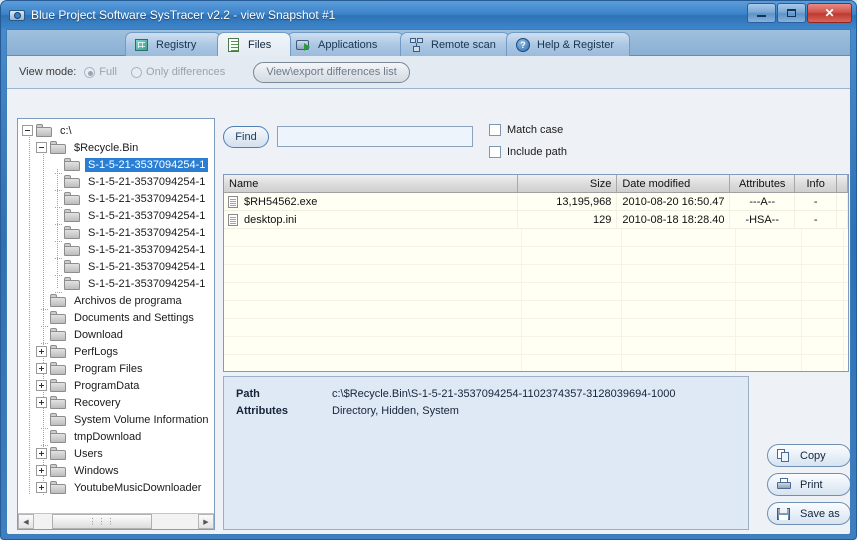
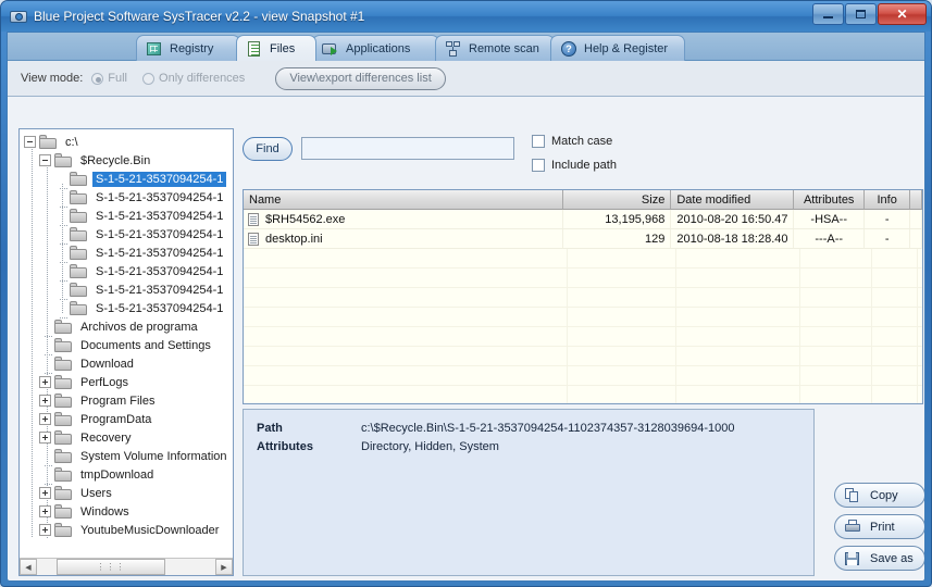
  Blue Project Software SysTracer v2.2 - view Snapshot #1
  ✕
  Registry
  Files
  Applications
  Remote scan
  ?
  Help & Register
  View mode:
  Full
  Only differences
  View\export differences list
  c:\
  $Recycle.Bin
  S-1-5-21-3537094254-1
  S-1-5-21-3537094254-1
  S-1-5-21-3537094254-1
  S-1-5-21-3537094254-1
  S-1-5-21-3537094254-1
  S-1-5-21-3537094254-1
  S-1-5-21-3537094254-1
  S-1-5-21-3537094254-1
  Archivos de programa
  Documents and Settings
  Download
  PerfLogs
  Program Files
  ProgramData
  Recovery
  System Volume Information
  tmpDownload
  Users
  Windows
  YoutubeMusicDownloader
  ⋮⋮⋮
  Find
  Match case
  Include path
  Name
  Size
  Date modified
  Attributes
  Info
  $RH54562.exe
  13,195,968
  2010-08-20 16:50.47
- ---A--
+ -HSA--
  -
  desktop.ini
  129
  2010-08-18 18:28.40
- -HSA--
+ ---A--
  -
  Path
  c:\$Recycle.Bin\S-1-5-21-3537094254-1102374357-3128039694-1000
  Attributes
  Directory, Hidden, System
  Copy
  Print
  Save as
